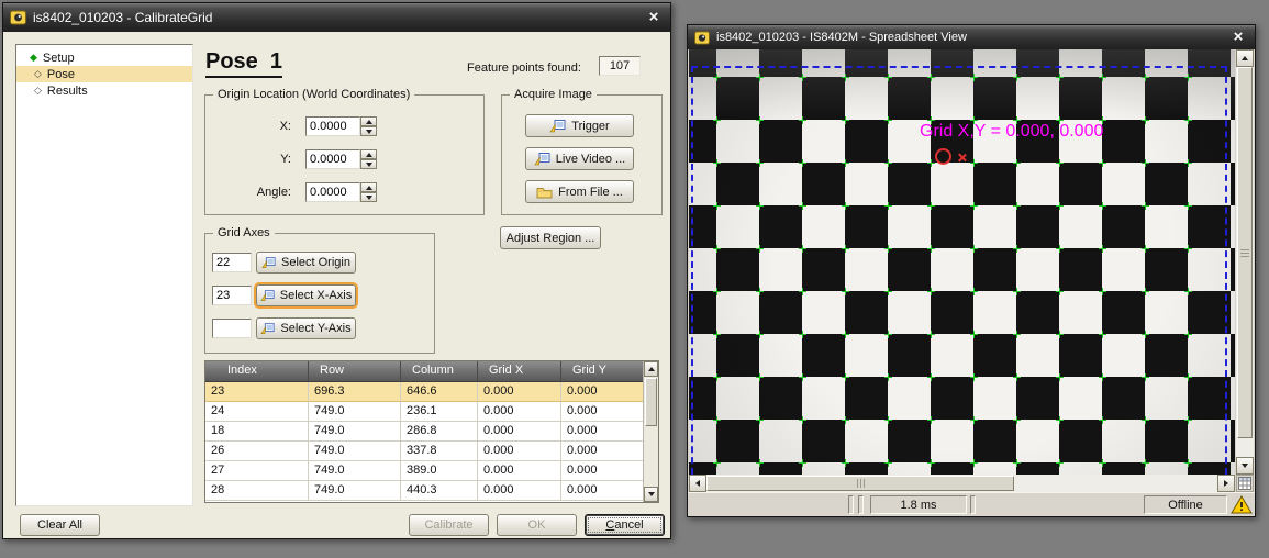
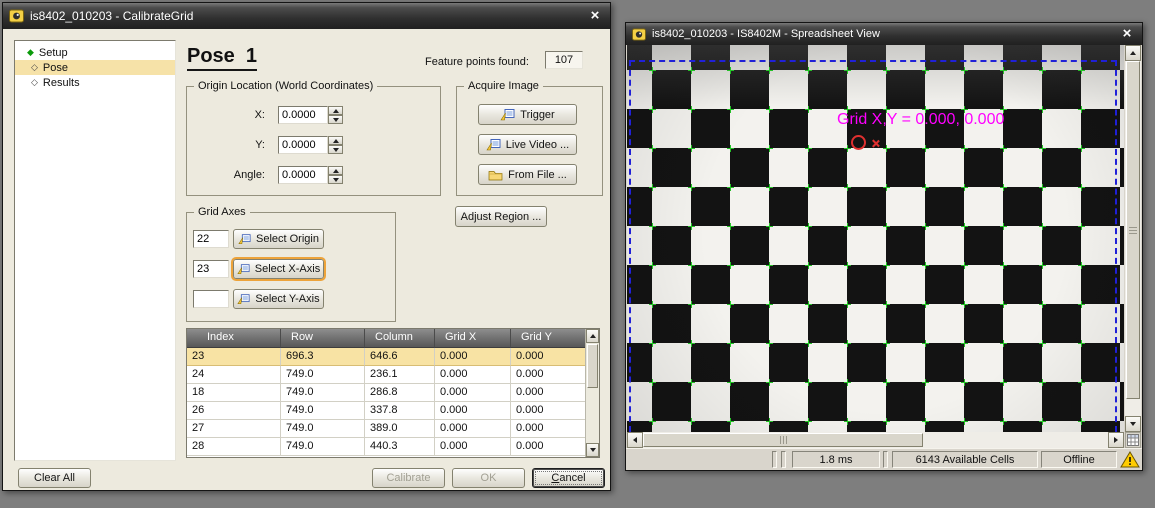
  is8402_010203 - CalibrateGrid
  ×
  ◆
  Setup
  ◇
  Pose
  ◇
  Results
  Pose 1
  Feature points found:
  107
  Origin Location (World Coordinates)
  X:
  0.0000
  Y:
  0.0000
  Angle:
  0.0000
  Acquire Image
  Trigger
  Live Video ...
  From File ...
  Grid Axes
  22
  Select Origin
  23
  Select X-Axis
  Select Y-Axis
  Adjust Region ...
  Index
  Row
  Column
  Grid X
  Grid Y
  23
  696.3
  646.6
  0.000
  0.000
  24
  749.0
  236.1
  0.000
  0.000
  18
  749.0
  286.8
  0.000
  0.000
  26
  749.0
  337.8
  0.000
  0.000
  27
  749.0
  389.0
  0.000
  0.000
  28
  749.0
  440.3
  0.000
  0.000
  Clear All
  Calibrate
  OK
  Cancel
  is8402_010203 - IS8402M - Spreadsheet View
  ×
  Grid X,Y = 0.000, 0.000
  1.8 ms
+ 6143 Available Cells
  Offline
